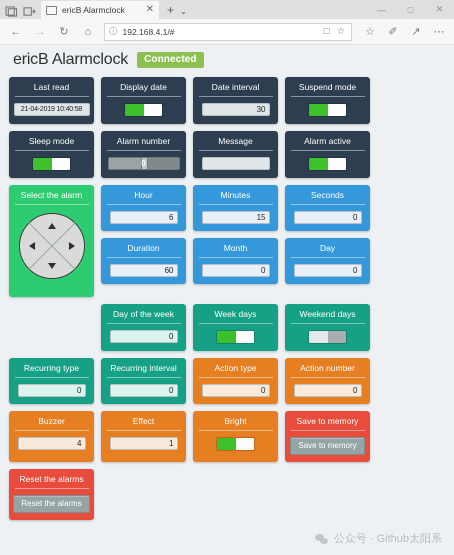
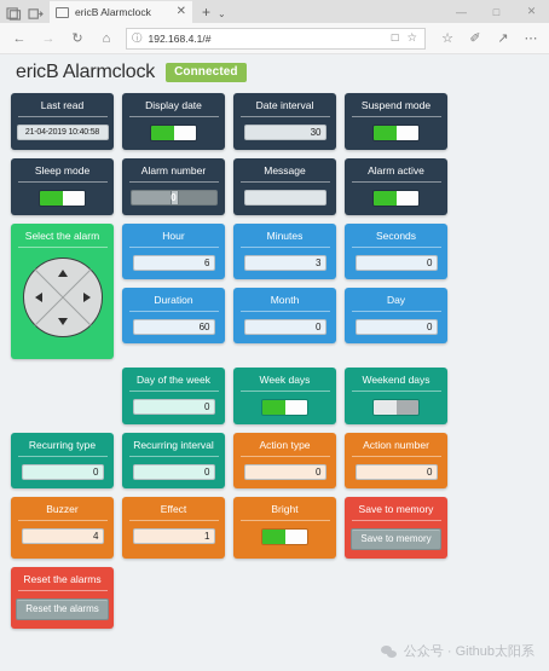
  ericB Alarmclock
  ✕
  +
  ⌄
  —
  □
  ✕
  ←
  →
  ↻
  ⌂
  ⓘ
  192.168.4.1/#
  □
  ☆
  ☆
  ✐
  ↗
  ⋯
  ericB Alarmclock
  Connected
  Last read
  Display date
  Date interval
  30
  Suspend mode
  Sleep mode
  Alarm number
  0
  Message
  Alarm active
  Select the alarm
  Hour
  6
  Minutes
- 15
+ 3
  Seconds
  0
  Duration
  60
  Month
  0
  Day
  0
  Day of the week
  0
  Week days
  Weekend days
  Recurring type
  0
  Recurring interval
  0
  Action type
  0
  Action number
  0
  Buzzer
  4
  Effect
  1
  Bright
  Save to memory
  Save to memory
  Reset the alarms
  Reset the alarms
  公众号 · Github太阳系
